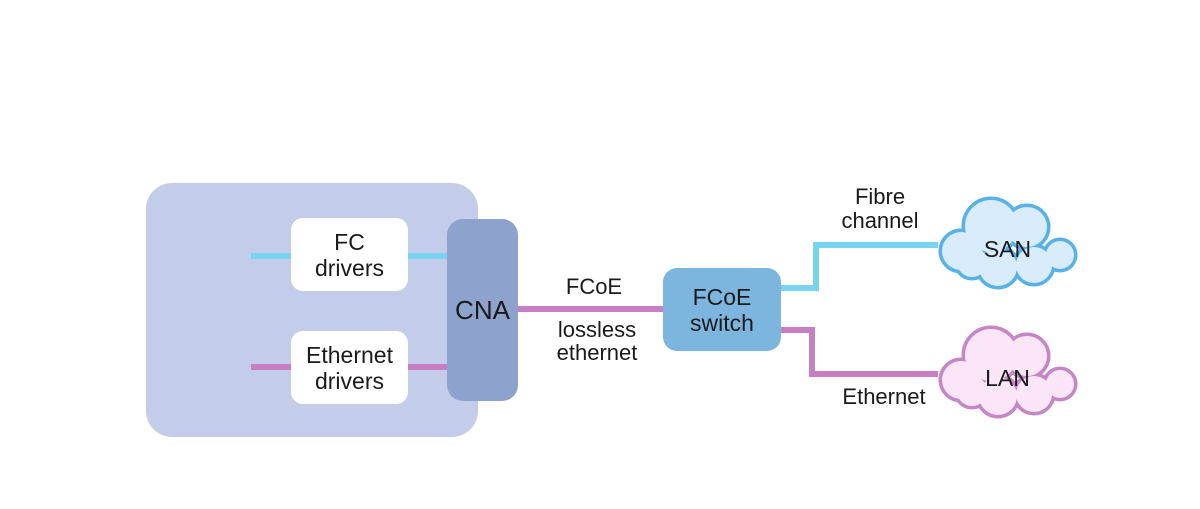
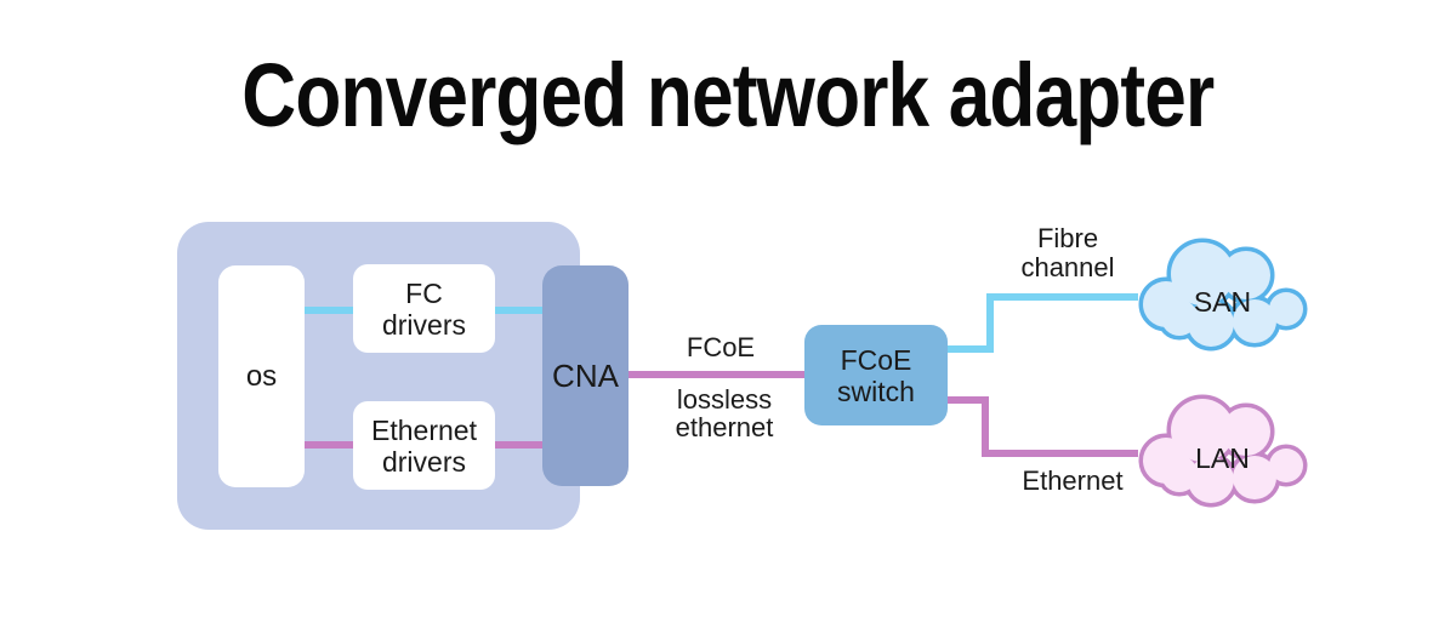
+ Converged network adapter
+ os
  FC
  drivers
  Ethernet
  drivers
  CNA
  FCoE
  switch
  SAN
  LAN
  FCoE
  lossless
  ethernet
  Fibre
  channel
  Ethernet
